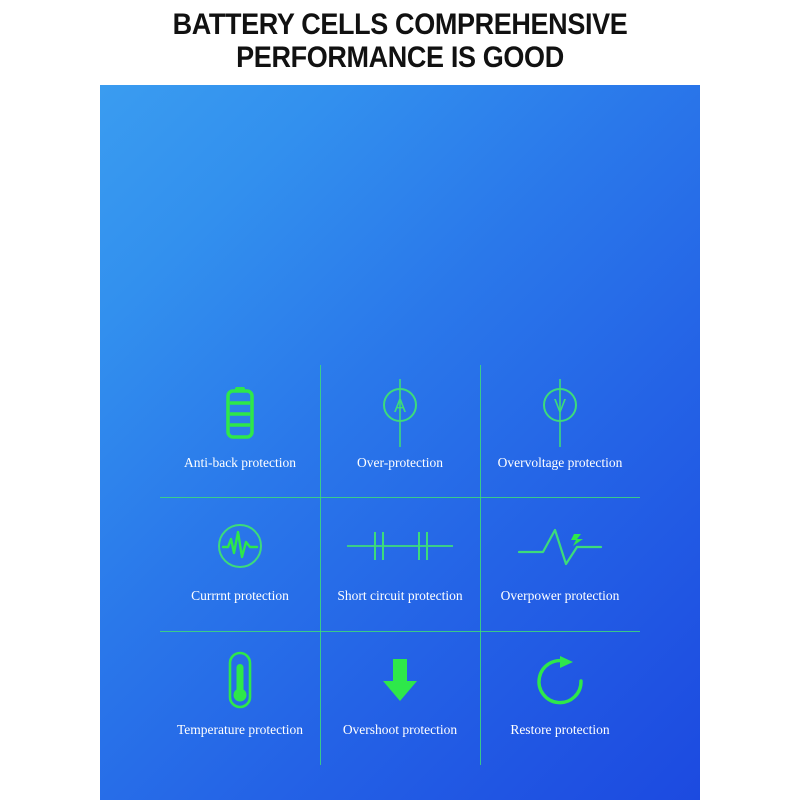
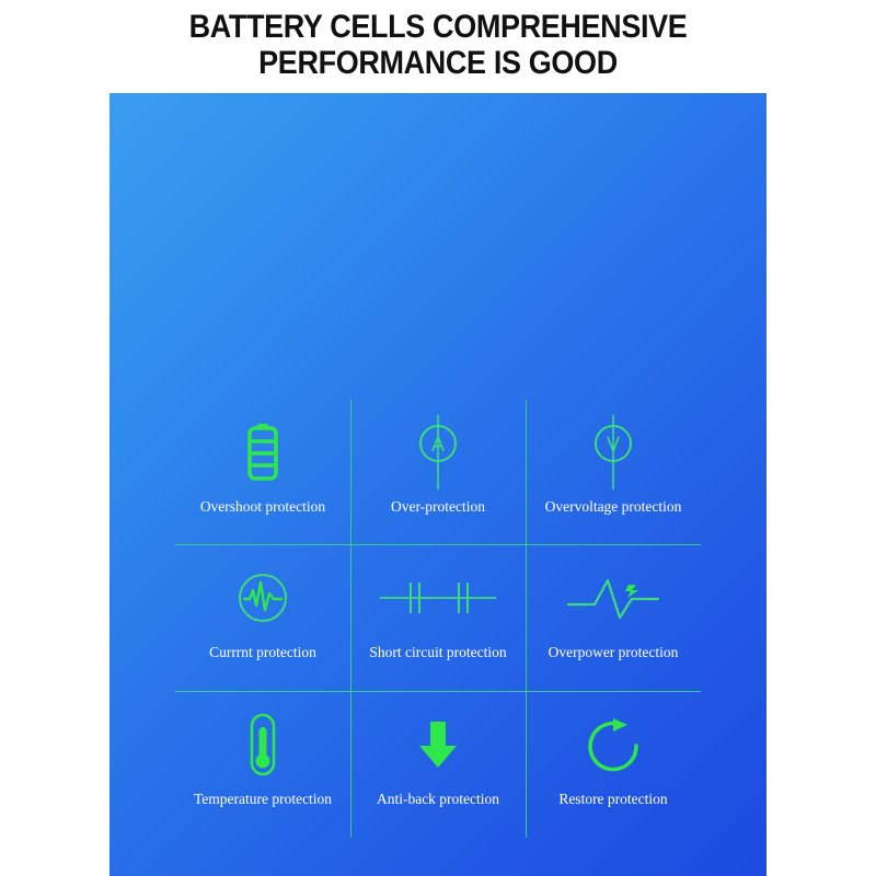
  BATTERY CELLS COMPREHENSIVE
  PERFORMANCE IS GOOD
- Anti-back protection
+ Overshoot protection
  A
  Over-protection
  V
  Overvoltage protection
  Currrnt protection
  Short circuit protection
  Overpower protection
  Temperature protection
- Overshoot protection
+ Anti-back protection
  Restore protection
